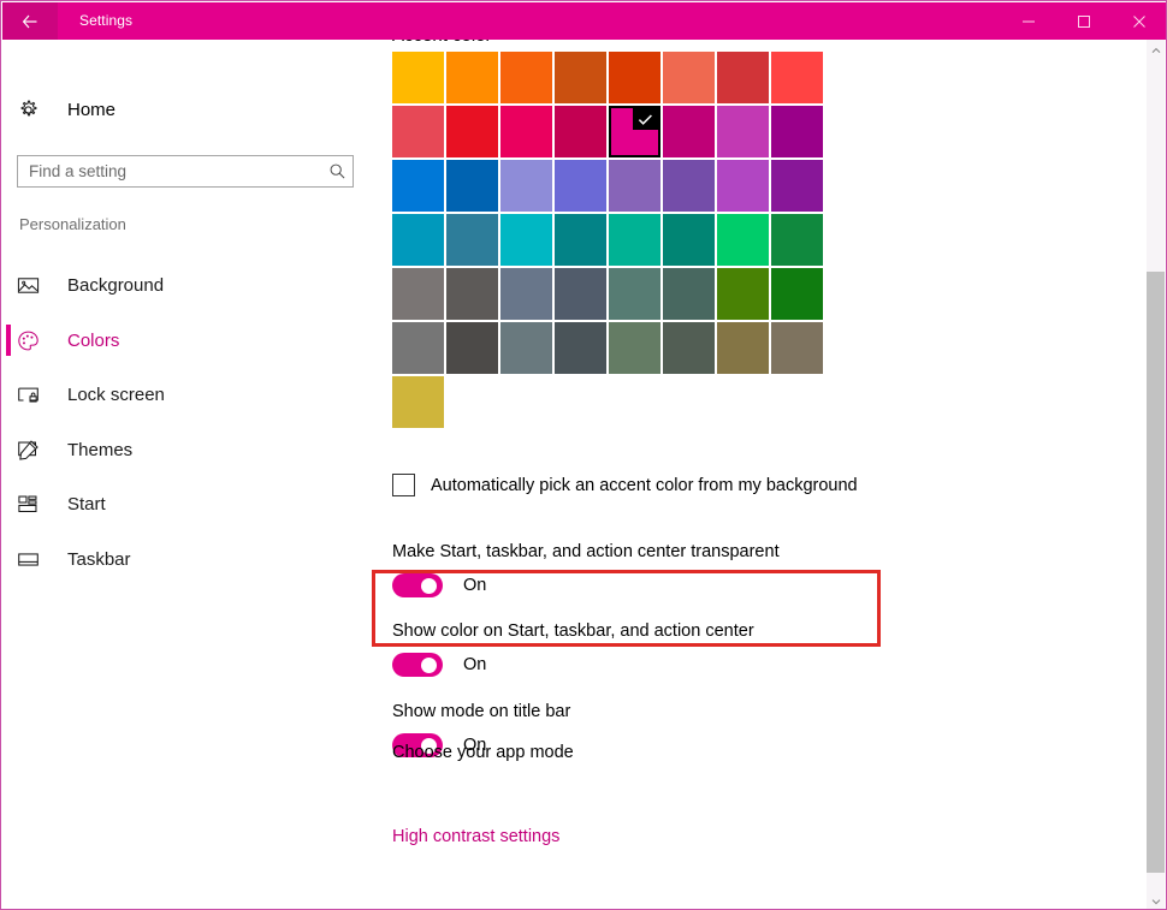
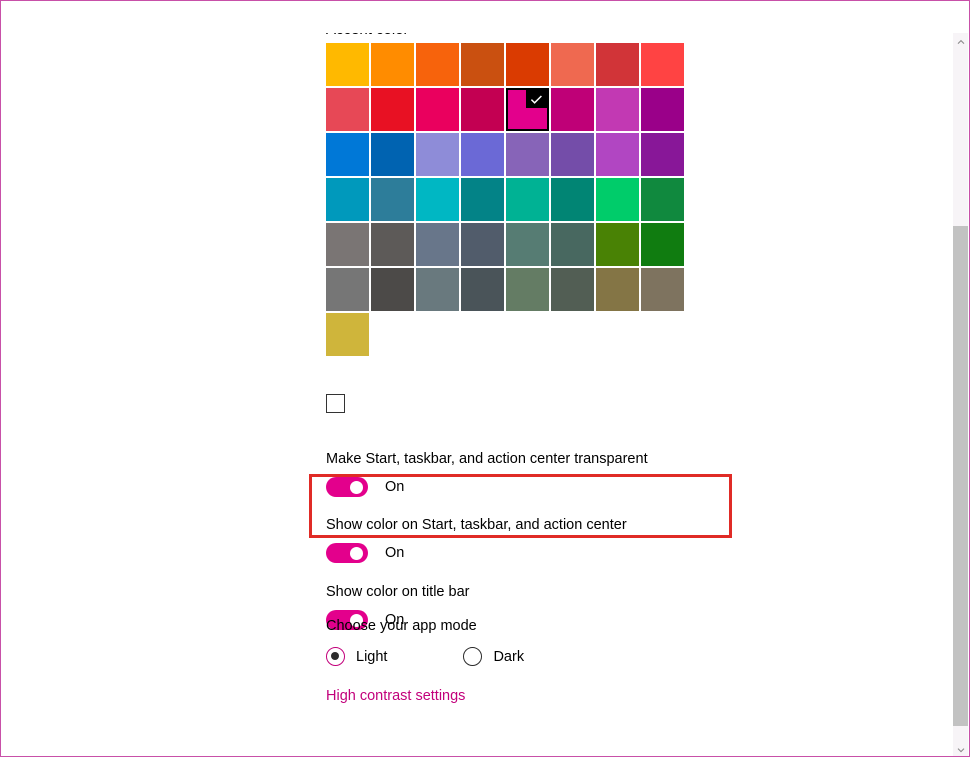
- Settings
- Home
- Find a setting
- Personalization
- Background
- Colors
- Lock screen
- Themes
- Start
- Taskbar
- Automatically pick an accent color from my background
  Make Start, taskbar, and action center transparent
  On
  Show color on Start, taskbar, and action center
  On
- Show mode on title bar
+ Show color on title bar
  On
  Choose your app mode
+ Light
+ Dark
  High contrast settings
